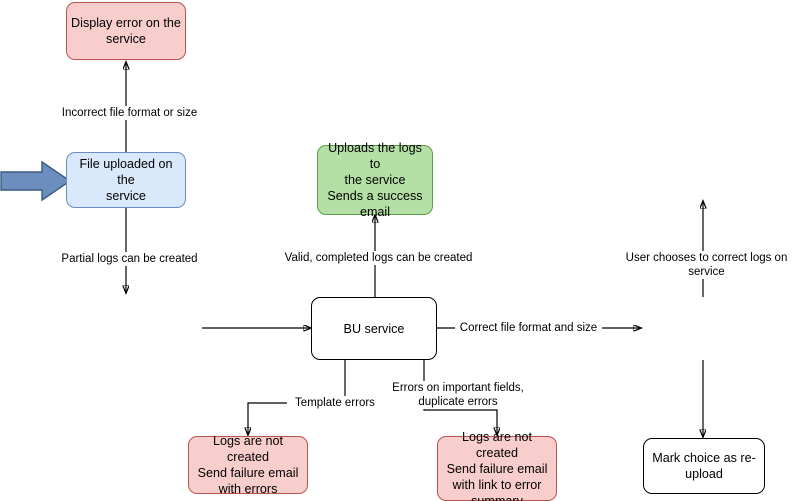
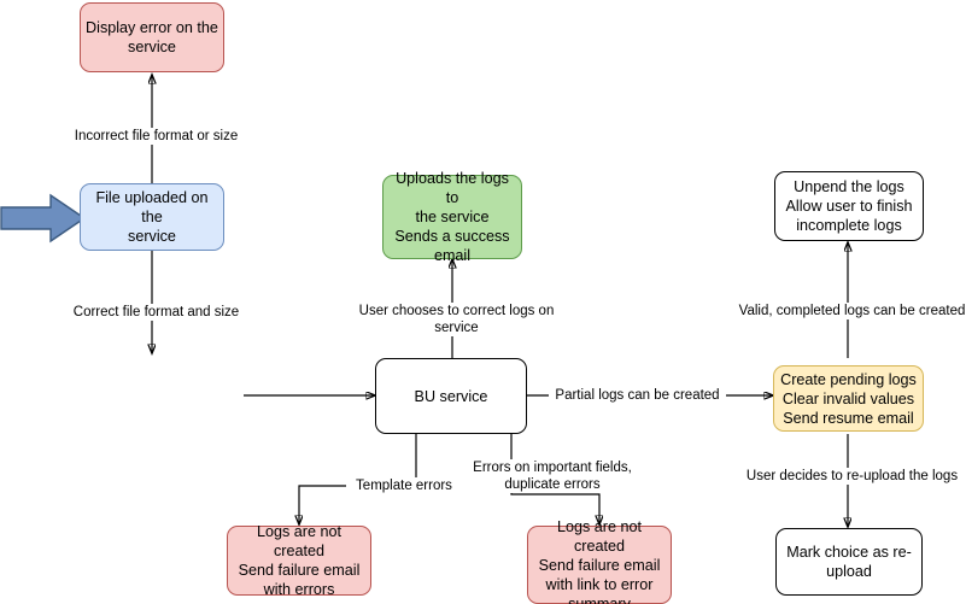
  Display error on the
  service
  File uploaded on the
  service
  Uploads the logs to
  the service
  Sends a success
  email
  BU service
  Logs are not created
  Send failure email
  with errors
  Logs are not created
  Send failure email
  with link to error
+ Unpend the logs
+ Allow user to finish
+ incomplete logs
+ Create pending logs
+ Clear invalid values
+ Send resume email
  Mark choice as re-
  upload
  Incorrect file format or size
- Partial logs can be created
+ Correct file format and size
- Valid, completed logs can be created
+ User chooses to correct logs on service
- Correct file format and size
+ Partial logs can be created
  Template errors
  Errors on important fields,
  duplicate errors
- User chooses to correct logs on service
+ Valid, completed logs can be created
+ User decides to re-upload the logs
